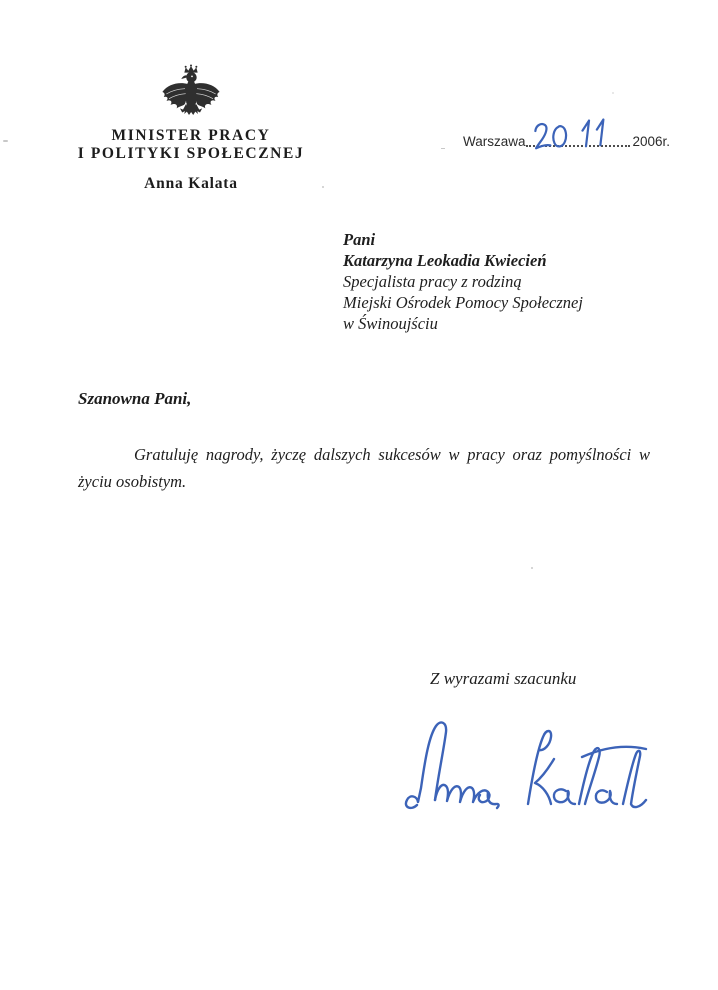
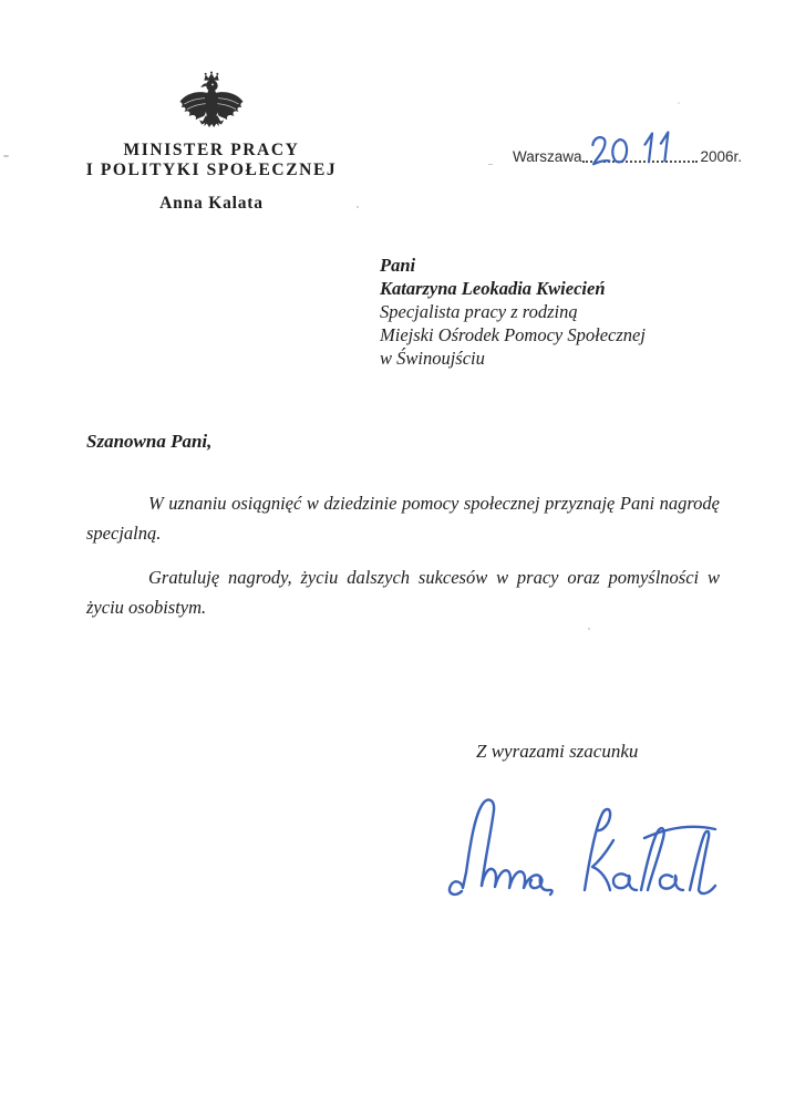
  MINISTER PRACY
  I POLITYKI SPOŁECZNEJ
  Anna Kalata
  Warszawa
  2006r.
  Pani
  Katarzyna Leokadia Kwiecień
  Specjalista pracy z rodziną
  Miejski Ośrodek Pomocy Społecznej
  w Świnoujściu
  Szanowna Pani,
+ W uznaniu osiągnięć w dziedzinie pomocy społecznej przyznaję Pani nagrodę specjalną.
- Gratuluję nagrody, życzę dalszych sukcesów w pracy oraz pomyślności w życiu osobistym.
+ Gratuluję nagrody, życiu dalszych sukcesów w pracy oraz pomyślności w życiu osobistym.
  Z wyrazami szacunku
